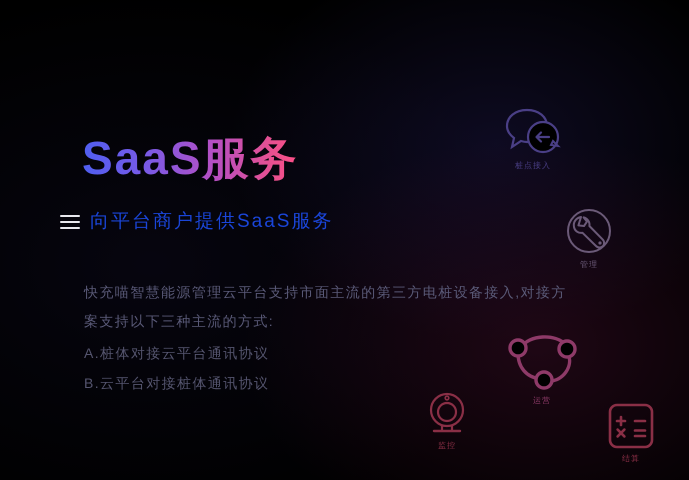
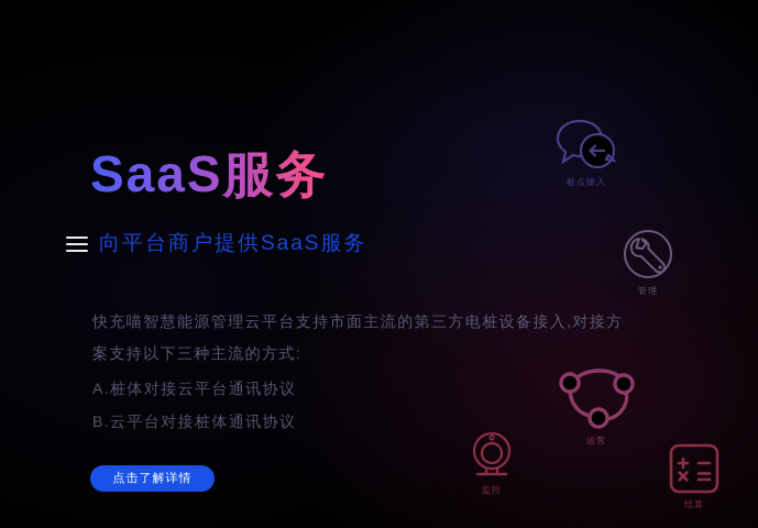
  SaaS服务
  向平台商户提供SaaS服务
  快充喵智慧能源管理云平台支持市面主流的第三方电桩设备接入,对接方案支持以下三种主流的方式:
  A.桩体对接云平台通讯协议
  B.云平台对接桩体通讯协议
+ 点击了解详情
  桩点接入
  管理
  运营
  监控
  结算
